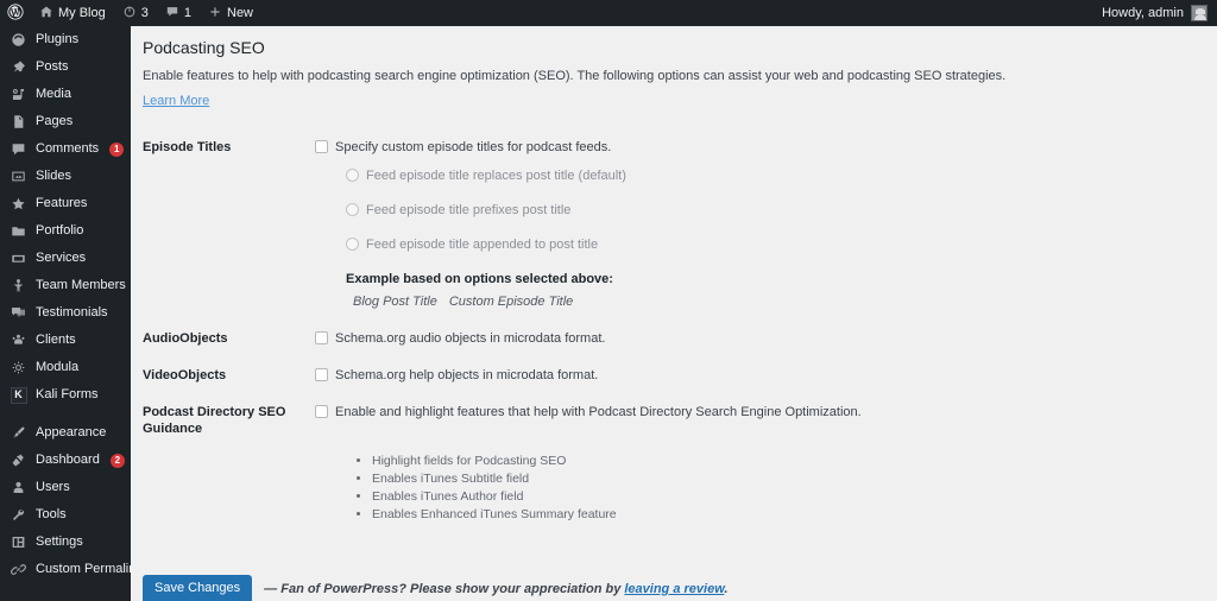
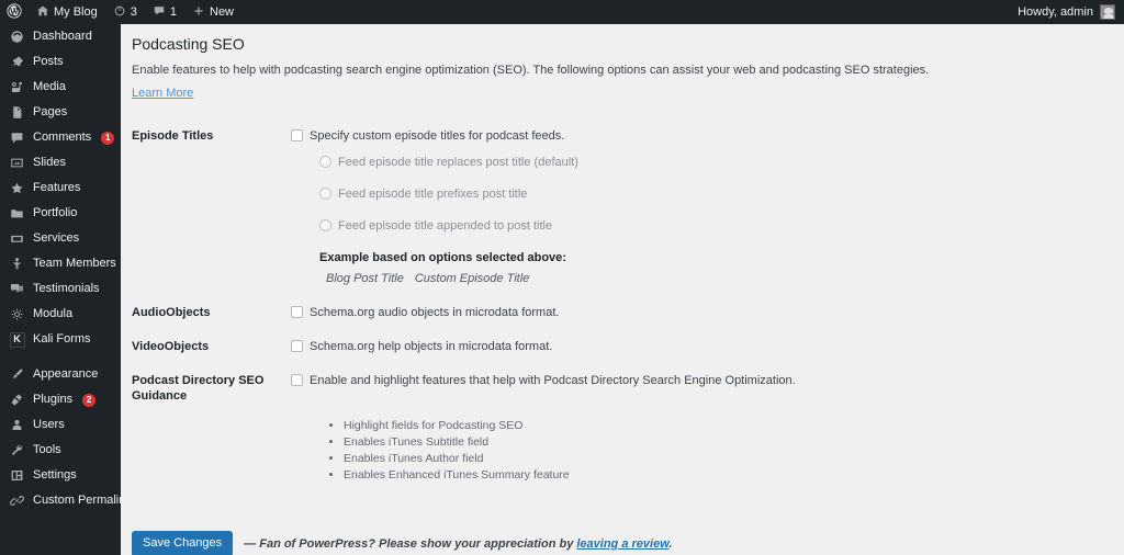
  My Blog
  3
  1
  New
  Howdy, admin
- Plugins
+ Dashboard
  Posts
  Media
  Pages
  Comments
  1
  Slides
  Features
  Portfolio
  Services
  Team Members
  Testimonials
- Clients
  Modula
  K
  Kali Forms
  Appearance
- Dashboard
+ Plugins
  2
  Users
  Tools
  Settings
  Custom Permali
  Podcasting SEO
  Enable features to help with podcasting search engine optimization (SEO). The following options can assist your web and podcasting SEO strategies.
  Learn More
  Episode Titles	Specify custom episode titles for podcast feeds. Feed episode title replaces post title (default) Feed episode title prefixes post title Feed episode title appended to post title Example based on options selected above: Blog Post Title Custom Episode Title
  AudioObjects	Schema.org audio objects in microdata format.
  VideoObjects	Schema.org help objects in microdata format.
  Podcast Directory SEO Guidance	Enable and highlight features that help with Podcast Directory Search Engine Optimization. Highlight fields for Podcasting SEO Enables iTunes Subtitle field Enables iTunes Author field Enables Enhanced iTunes Summary feature
  Save Changes
  — Fan of PowerPress? Please show your appreciation by leaving a review.
